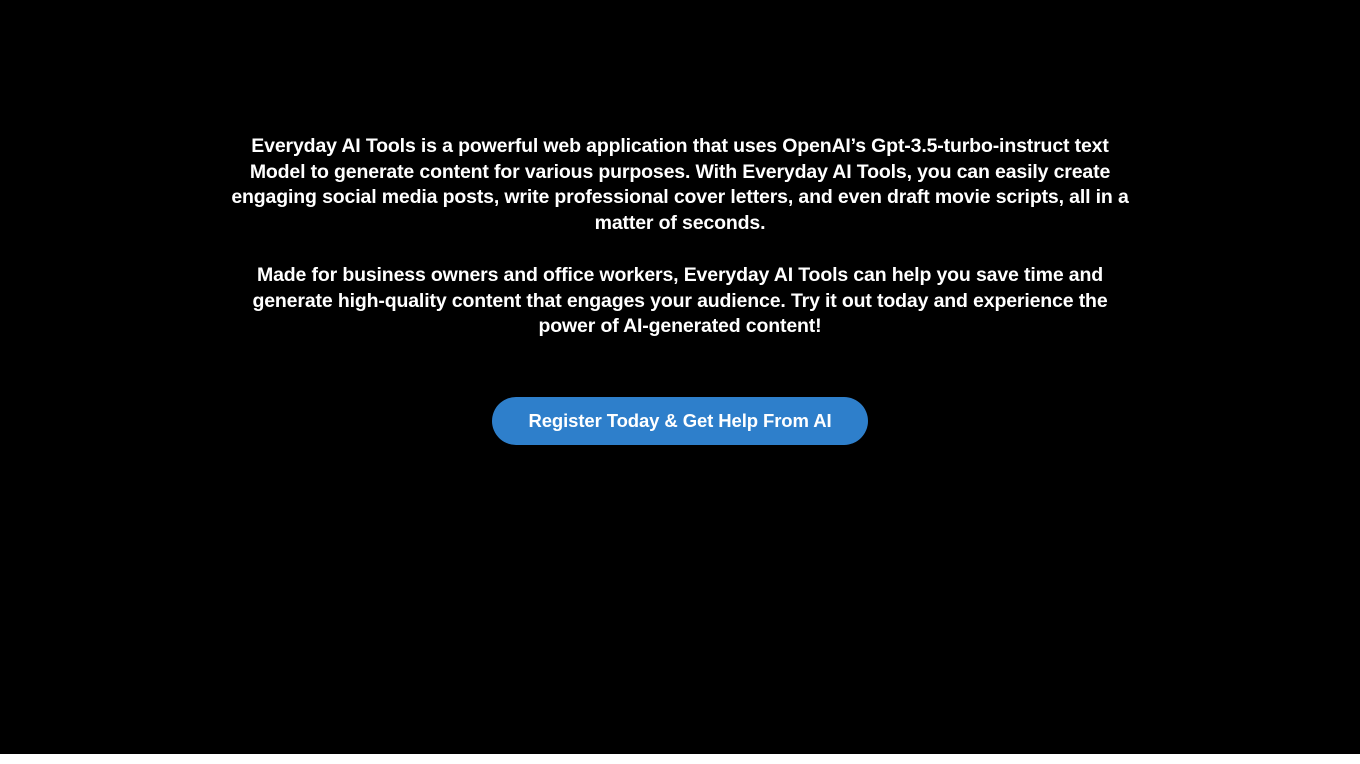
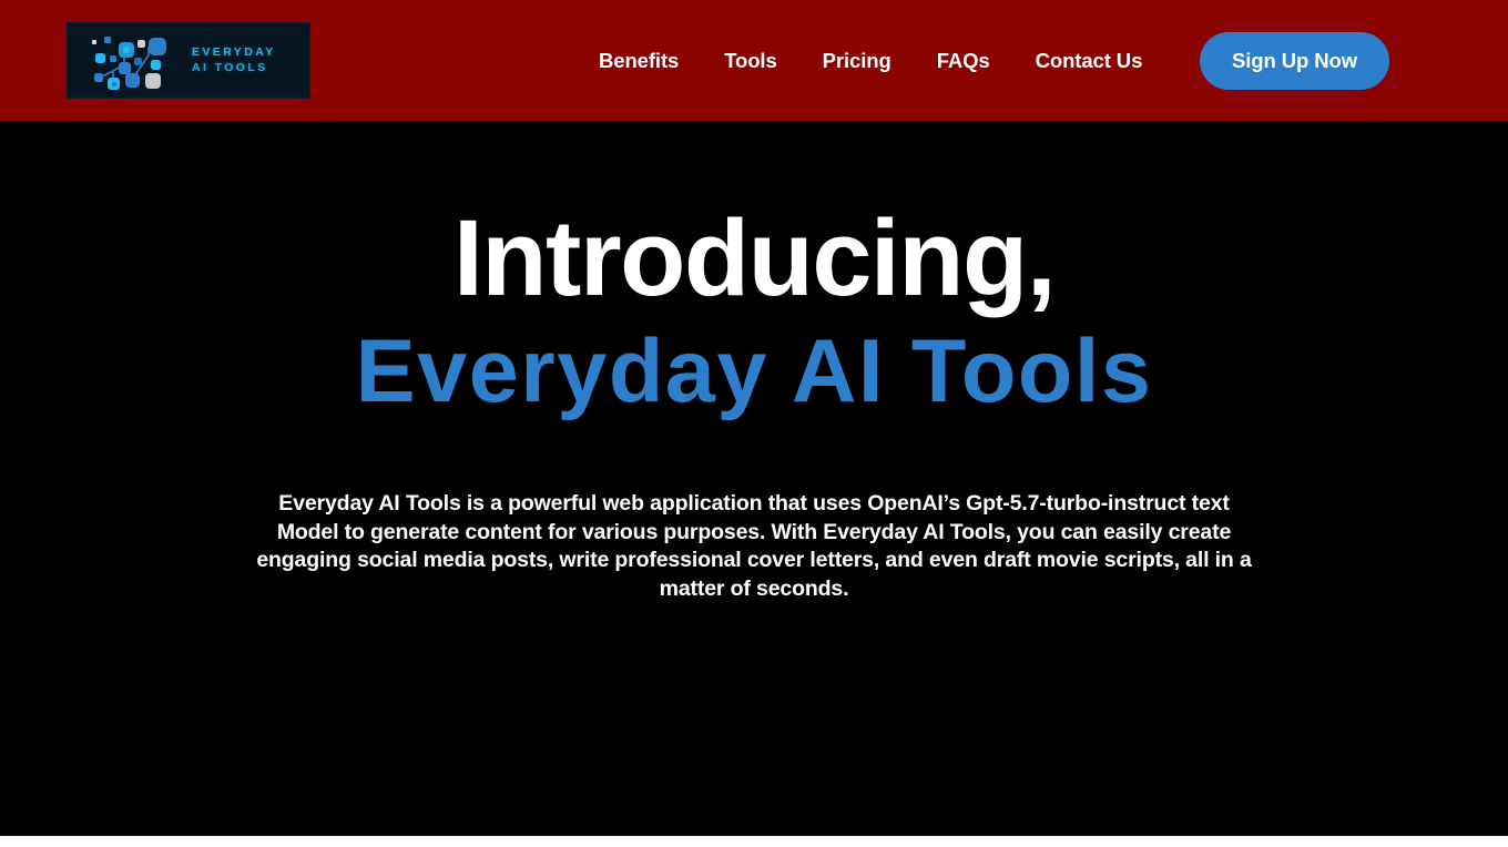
+ EVERYDAY
+ AI TOOLS
+ Benefits
+ Tools
+ Pricing
+ FAQs
+ Contact Us
+ Sign Up Now
+ Introducing,
+ Everyday AI Tools
- Everyday AI Tools is a powerful web application that uses OpenAI’s Gpt-3.5-turbo-instruct text Model to generate content for various purposes. With Everyday AI Tools, you can easily create engaging social media posts, write professional cover letters, and even draft movie scripts, all in a matter of seconds.
+ Everyday AI Tools is a powerful web application that uses OpenAI’s Gpt-5.7-turbo-instruct text Model to generate content for various purposes. With Everyday AI Tools, you can easily create engaging social media posts, write professional cover letters, and even draft movie scripts, all in a matter of seconds.
- Made for business owners and office workers, Everyday AI Tools can help you save time and generate high-quality content that engages your audience. Try it out today and experience the power of AI-generated content!
- Register Today & Get Help From AI
